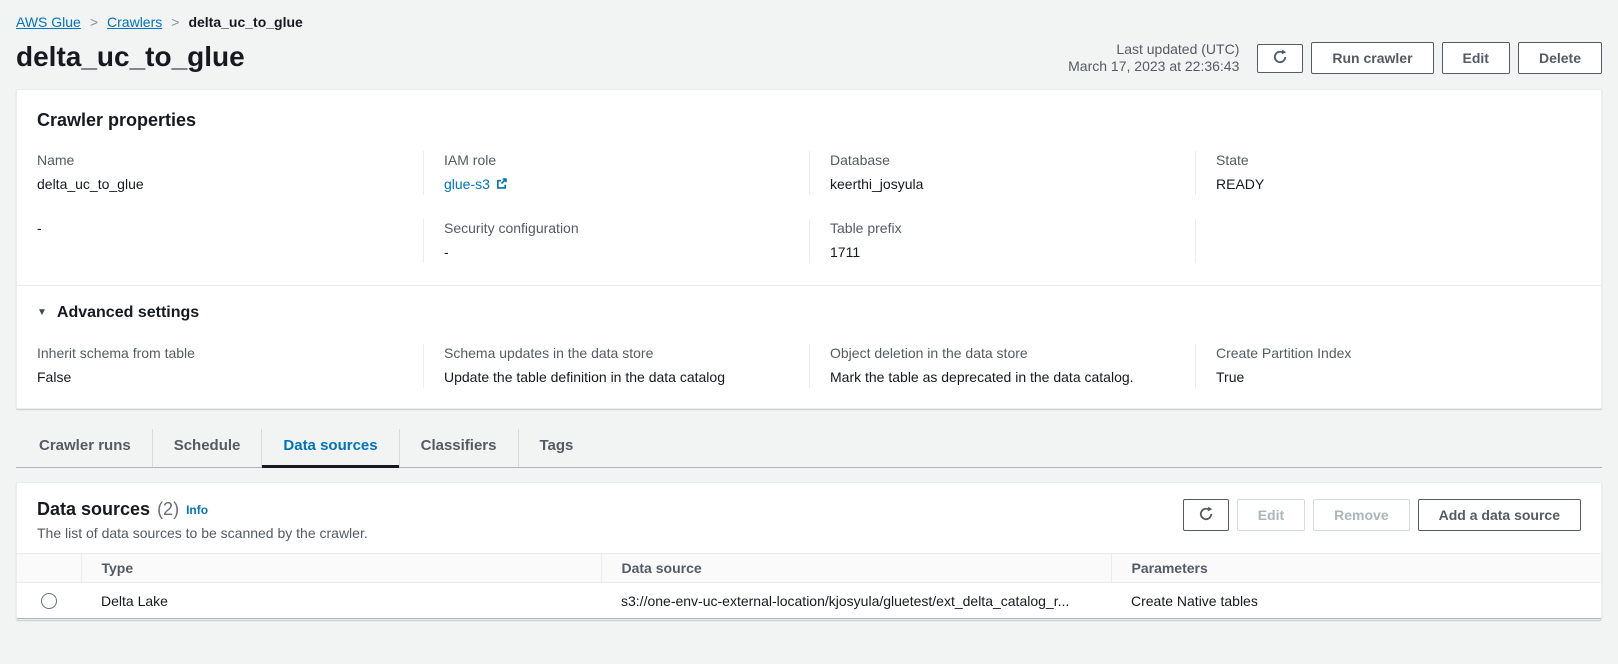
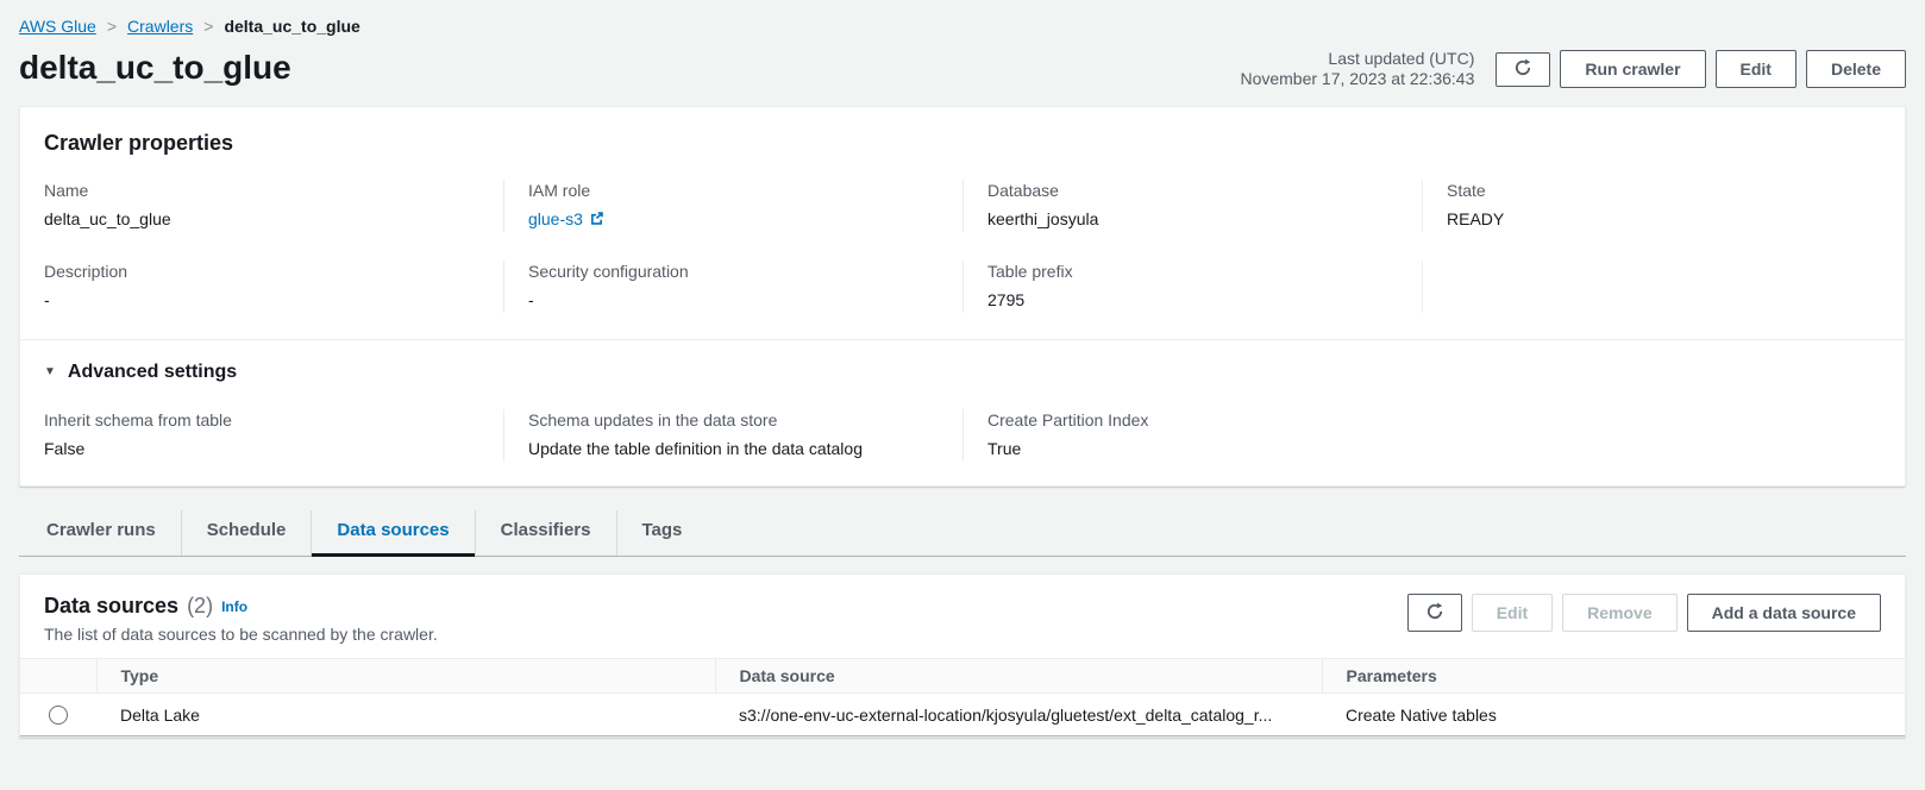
  AWS Glue
  >
  Crawlers
  >
  delta_uc_to_glue
  delta_uc_to_glue
  Last updated (UTC)
- March 17, 2023 at 22:36:43
+ November 17, 2023 at 22:36:43
  Run crawler
  Edit
  Delete
  Crawler properties
  Name
  delta_uc_to_glue
  IAM role
  glue-s3
  Database
  keerthi_josyula
  State
  READY
+ Description
  -
  Security configuration
  -
  Table prefix
- 1711
+ 2795
  ▼
  Advanced settings
  Inherit schema from table
  False
  Schema updates in the data store
  Update the table definition in the data catalog
- Object deletion in the data store
- Mark the table as deprecated in the data catalog.
  Create Partition Index
  True
  Crawler runs
  Schedule
  Data sources
  Classifiers
  Tags
  Data sources
  (2)
  Info
  The list of data sources to be scanned by the crawler.
  Edit
  Remove
  Add a data source
  	Type	Data source	Parameters
  	Delta Lake	s3://one-env-uc-external-location/kjosyula/gluetest/ext_delta_catalog_r...	Create Native tables
